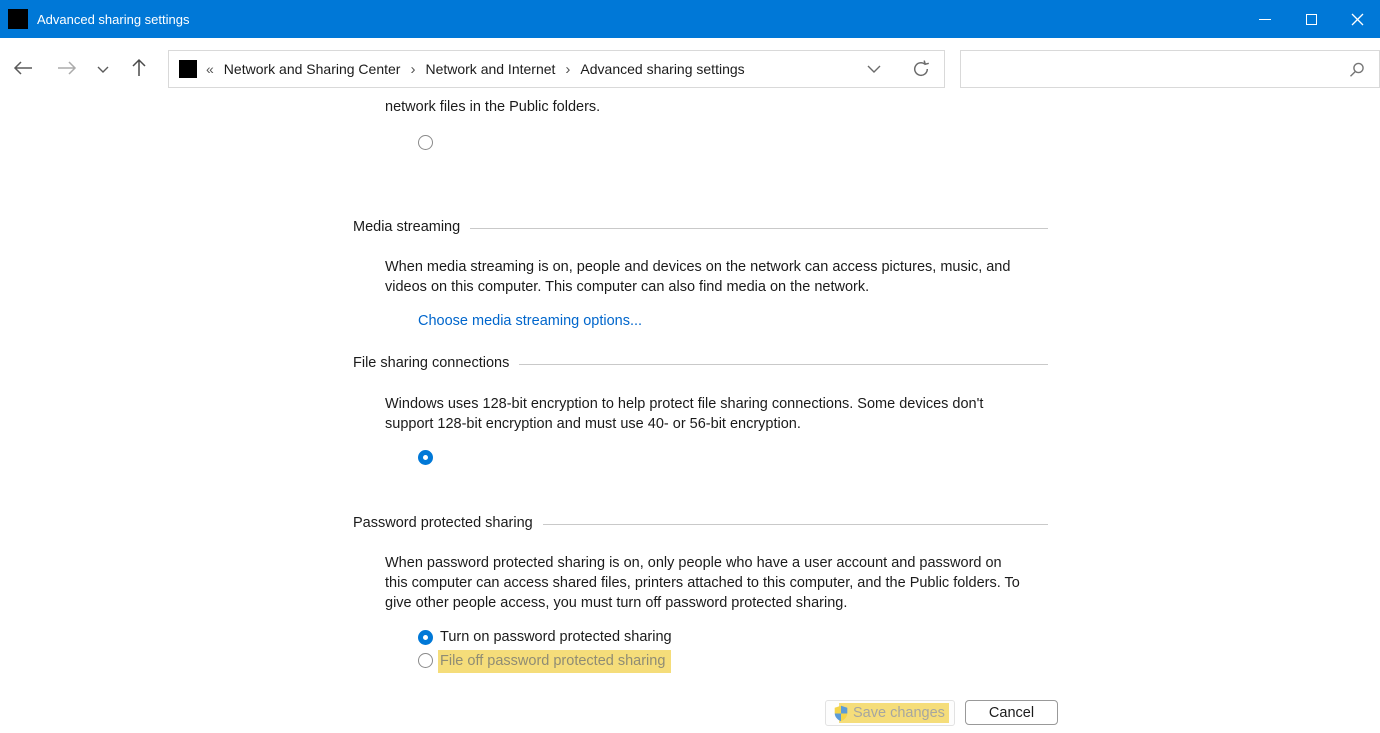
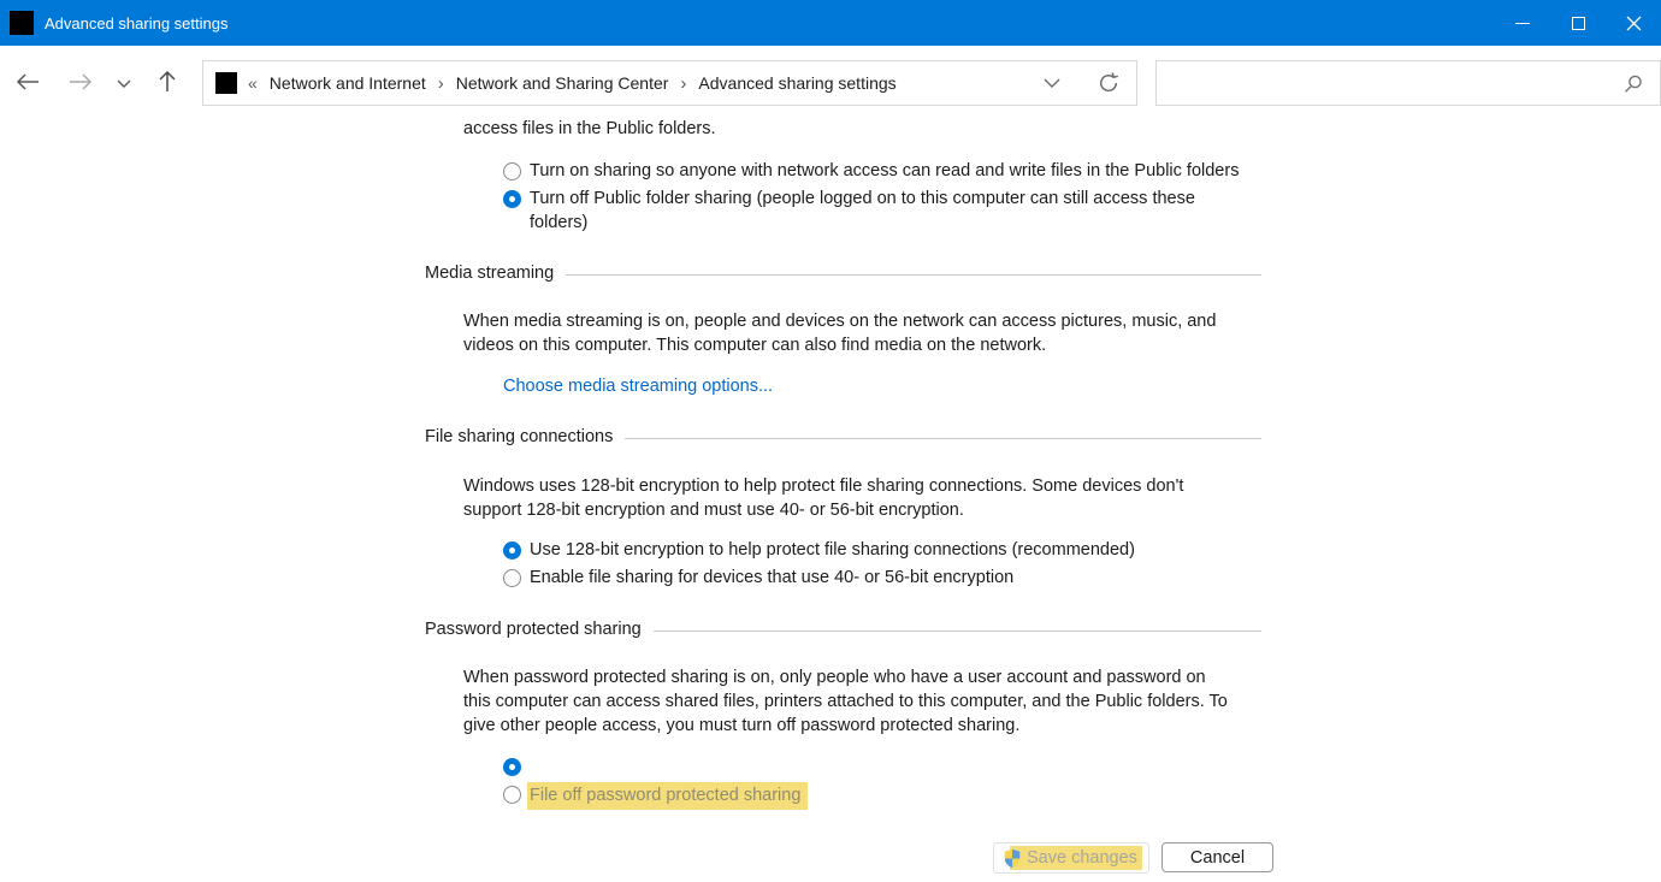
  Advanced sharing settings
  «
- Network and Sharing Center
+ Network and Internet
  ›
- Network and Internet
+ Network and Sharing Center
  ›
  Advanced sharing settings
- network files in the Public folders.
+ access files in the Public folders.
+ Turn on sharing so anyone with network access can read and write files in the Public folders
+ Turn off Public folder sharing (people logged on to this computer can still access these
+ folders)
  Media streaming
  When media streaming is on, people and devices on the network can access pictures, music, and
  videos on this computer. This computer can also find media on the network.
  Choose media streaming options...
  File sharing connections
  Windows uses 128-bit encryption to help protect file sharing connections. Some devices don't
  support 128-bit encryption and must use 40- or 56-bit encryption.
+ Use 128-bit encryption to help protect file sharing connections (recommended)
+ Enable file sharing for devices that use 40- or 56-bit encryption
  Password protected sharing
  When password protected sharing is on, only people who have a user account and password on
  this computer can access shared files, printers attached to this computer, and the Public folders. To
  give other people access, you must turn off password protected sharing.
- Turn on password protected sharing
  File off password protected sharing
  Save changes
  Cancel
